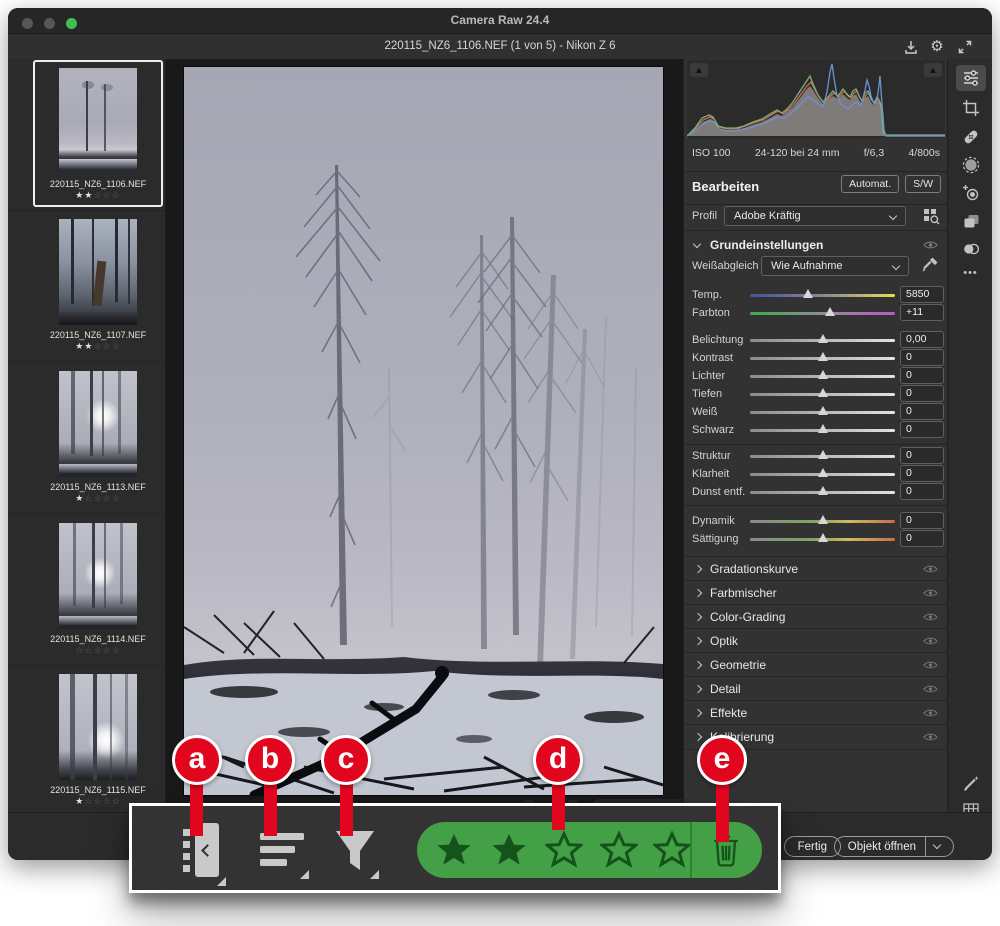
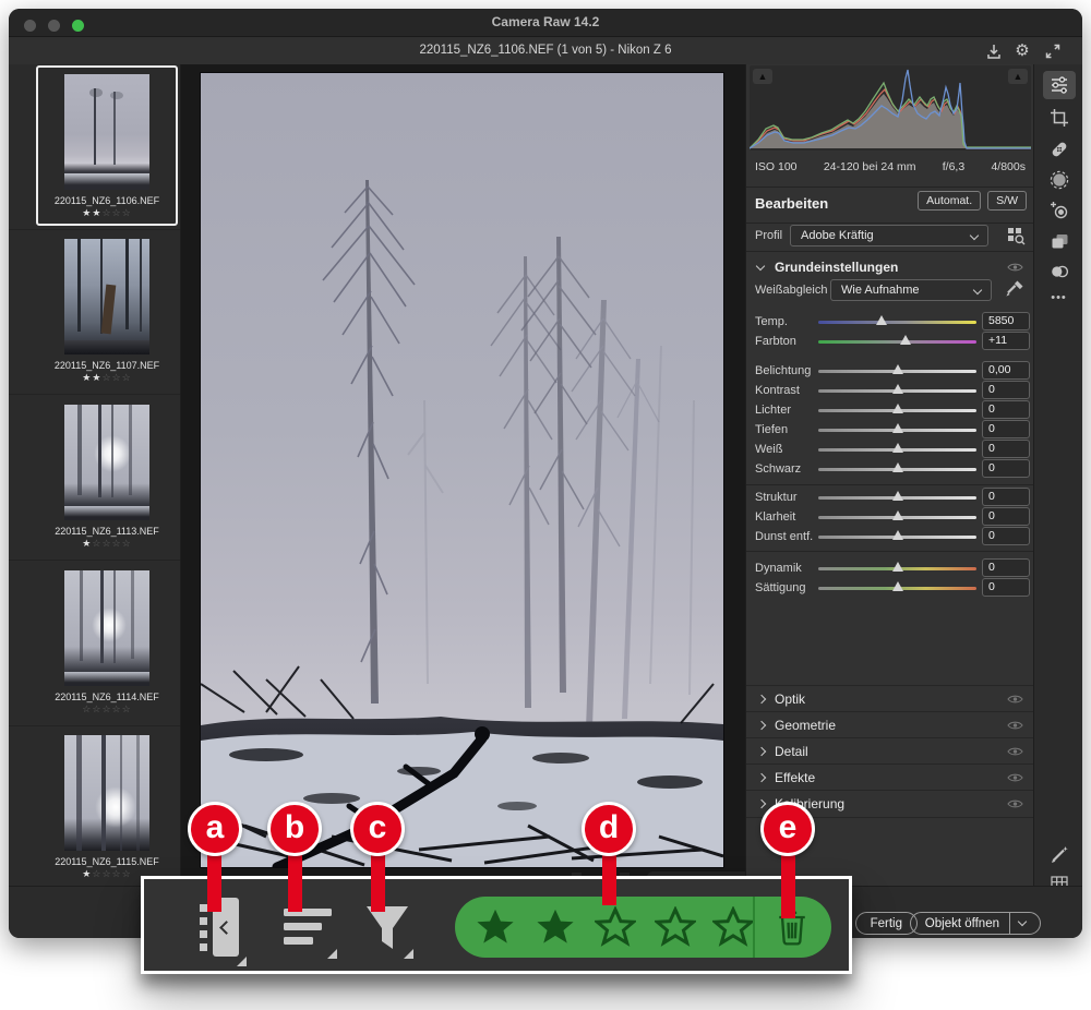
- Camera Raw 24.4
+ Camera Raw 14.2
  220115_NZ6_1106.NEF (1 von 5) - Nikon Z 6
  ⚙
  220115_NZ6_1106.NEF
  ★★☆☆☆
  220115_NZ6_1107.NEF
  ★★☆☆☆
  220115_NZ6_1113.NEF
  ★☆☆☆☆
  220115_NZ6_1114.NEF
  ☆☆☆☆☆
  220115_NZ6_1115.NEF
  ★☆☆☆☆
  ▲
  ▲
  ISO 100
  24-120 bei 24 mm
  f/6,3
  4/800s
  Bearbeiten
  Automat.
  S/W
  Profil
  Adobe Kräftig
  Grundeinstellungen
  Weißabgleich
  Wie Aufnahme
  Temp.
  5850
  Farbton
  +11
  Belichtung
  0,00
  Kontrast
  0
  Lichter
  0
  Tiefen
  0
  Weiß
  0
  Schwarz
  0
  Struktur
  0
  Klarheit
  0
  Dunst entf.
  0
  Dynamik
  0
  Sättigung
  0
- Gradationskurve
- Farbmischer
- Color-Grading
  Optik
  Geometrie
  Detail
  Effekte
  •••
  Fertig
  Objekt öffnen
  a
  b
  c
  d
  e
